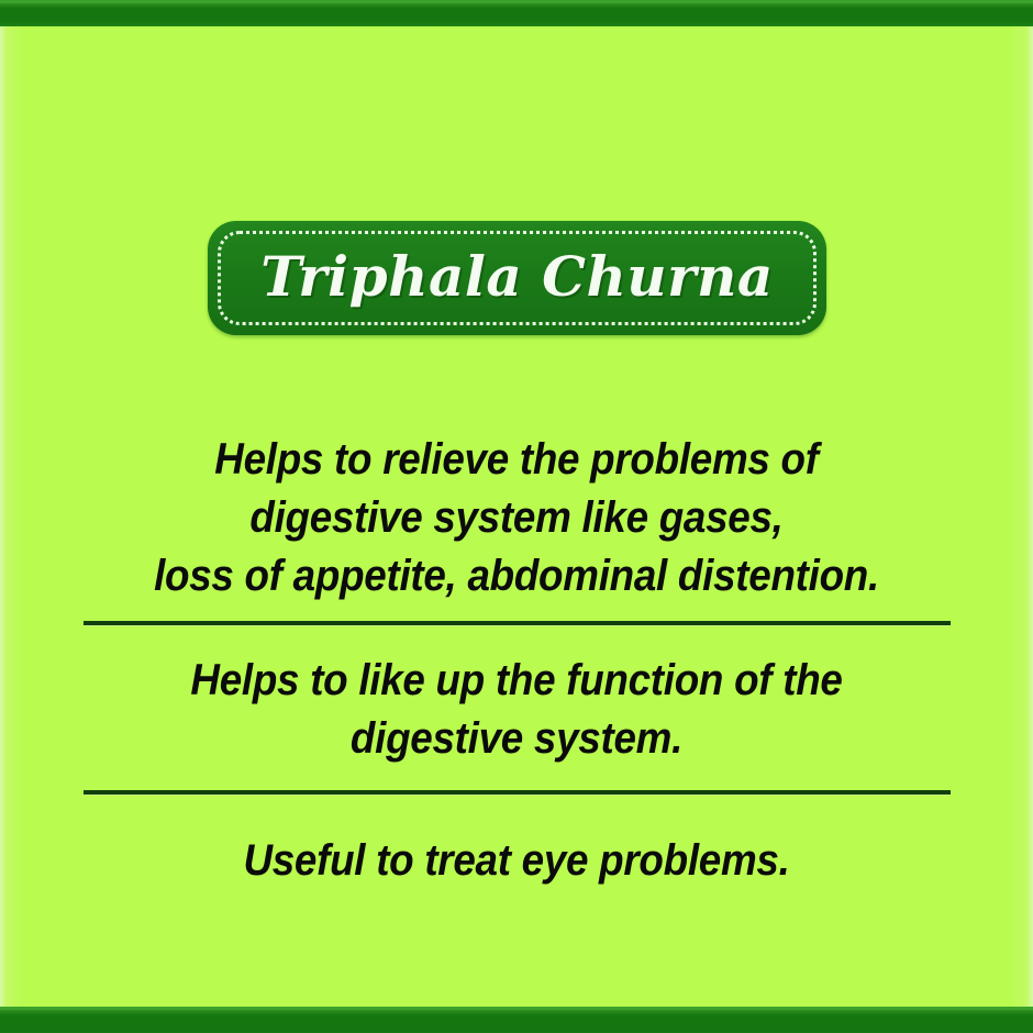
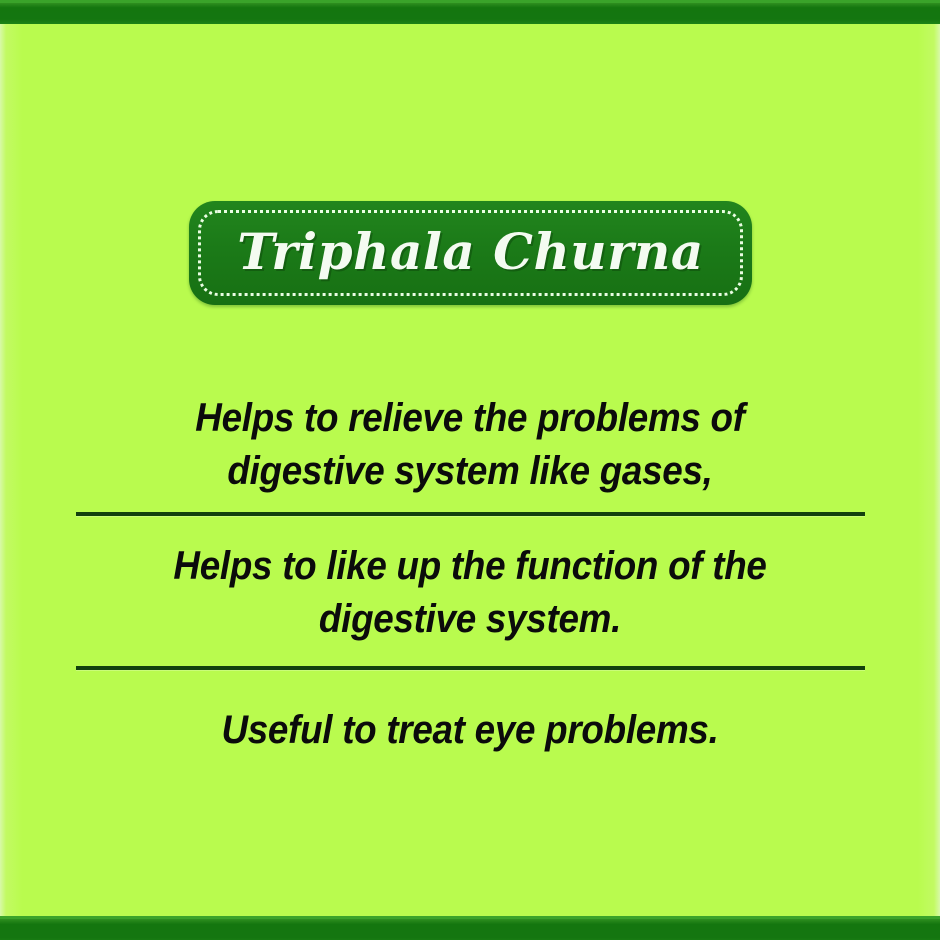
  Triphala Churna
  Helps to relieve the problems of
  digestive system like gases,
- loss of appetite, abdominal distention.
  Helps to like up the function of the
  digestive system.
  Useful to treat eye problems.
